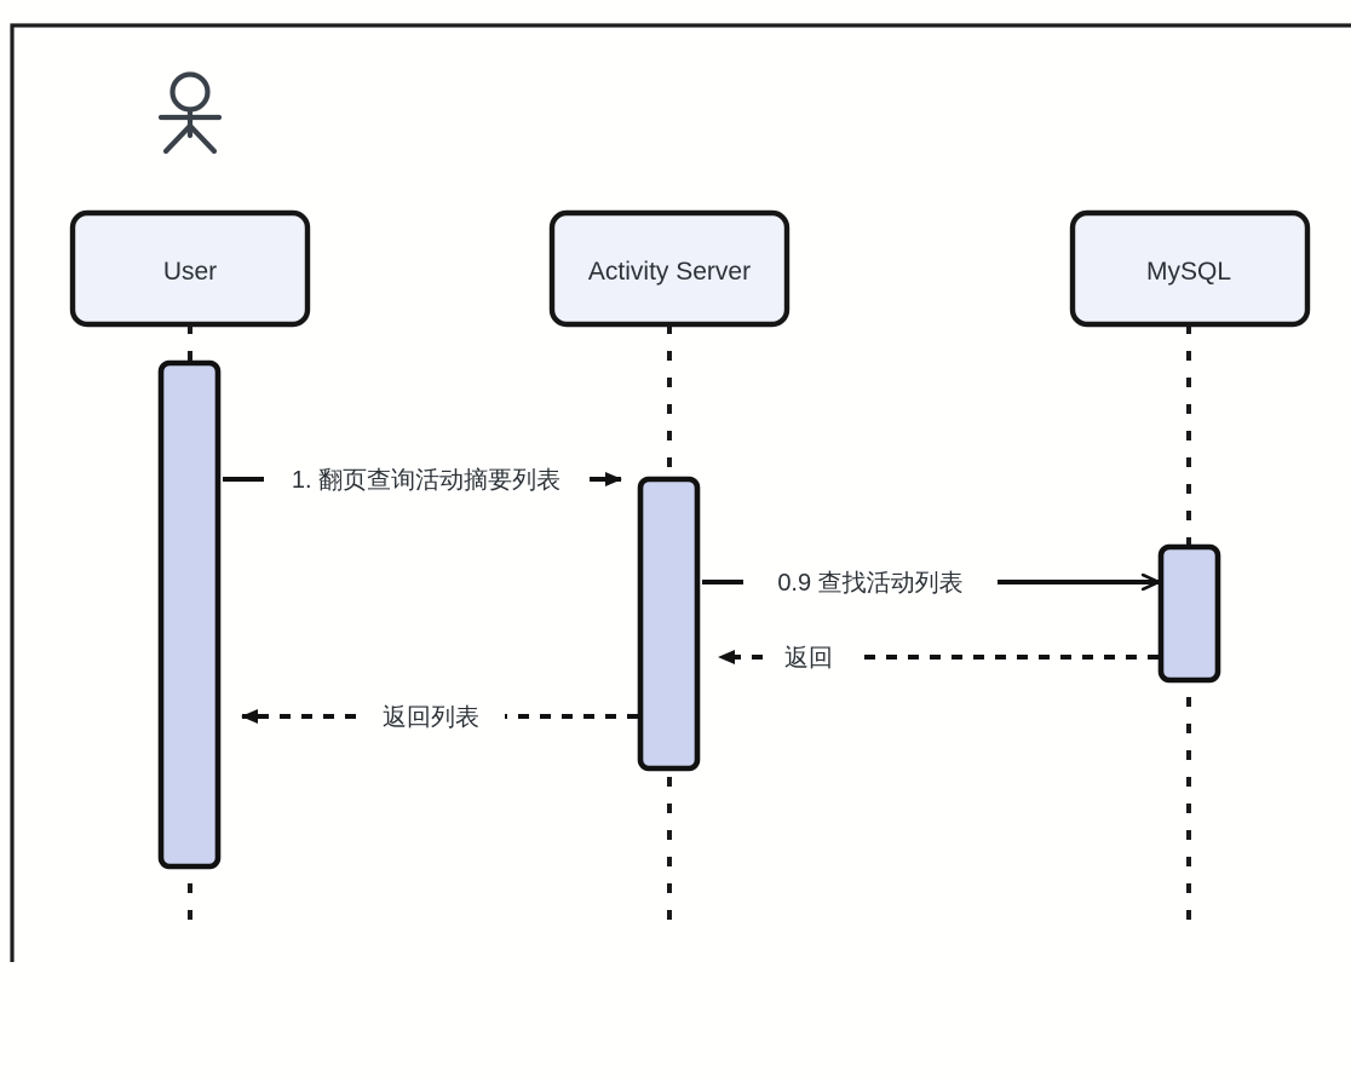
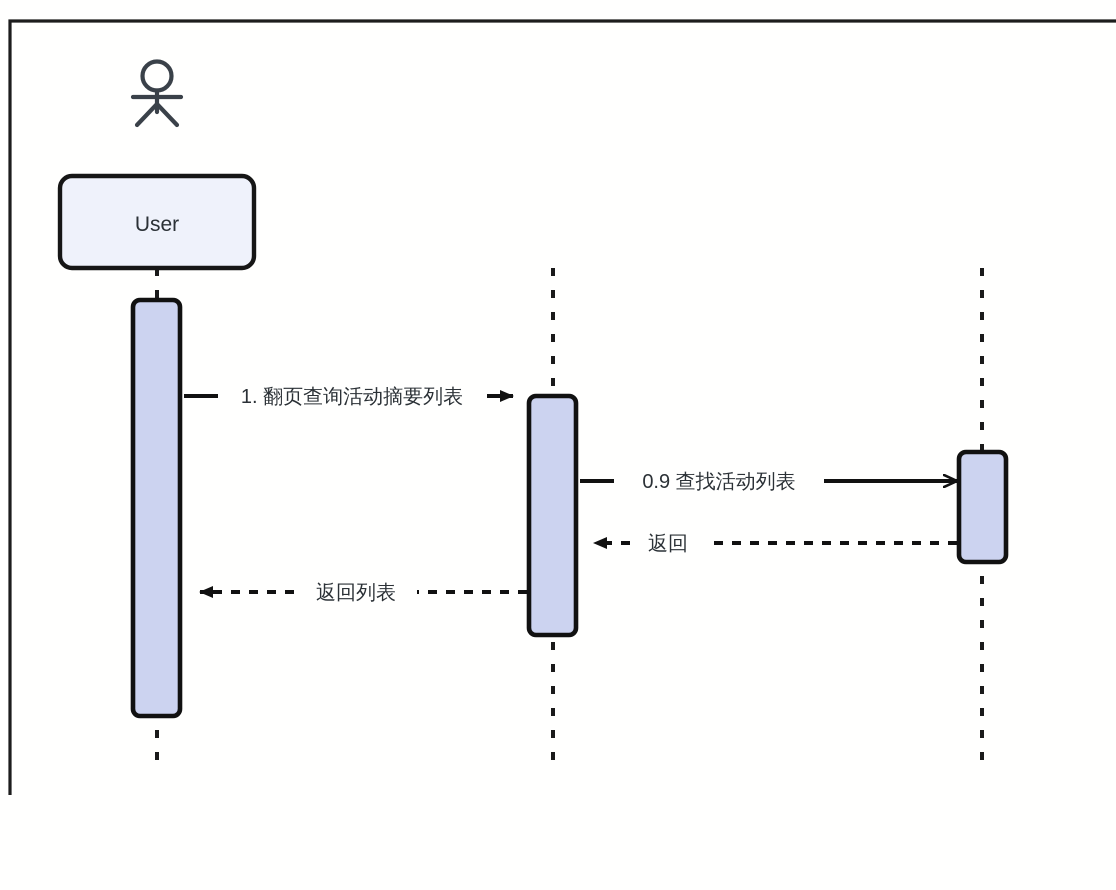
  User
- Activity Server
- MySQL
  1. 翻页查询活动摘要列表
  0.9 查找活动列表
  返回
  返回列表
